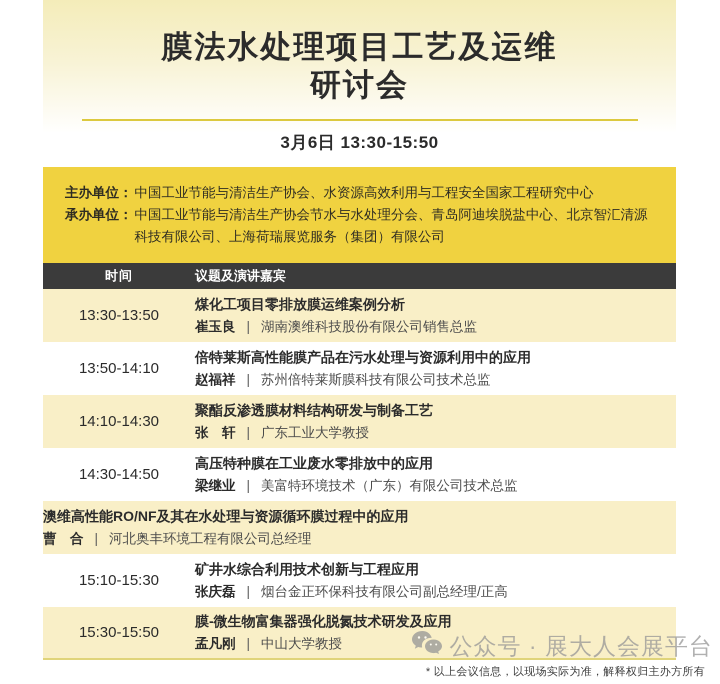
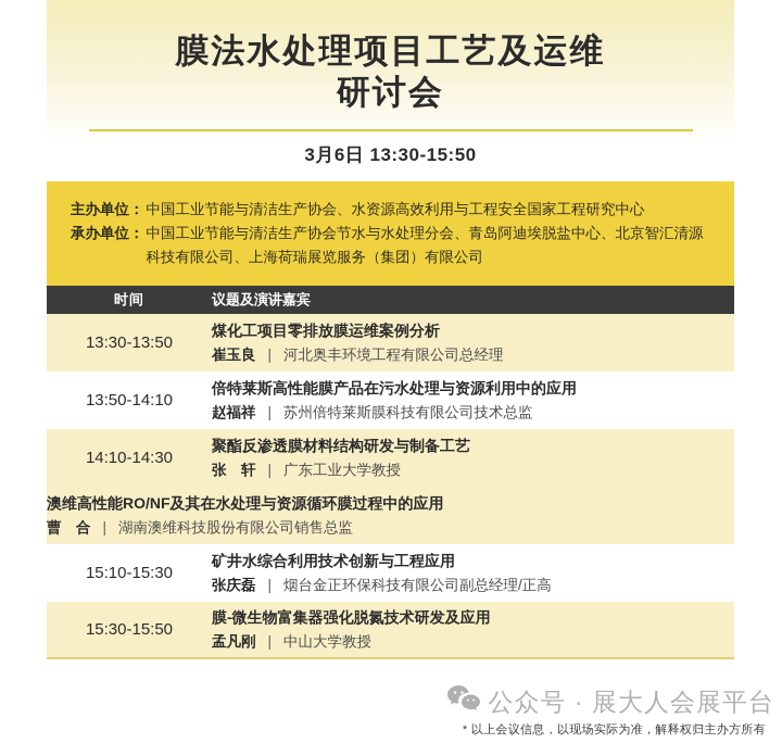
  膜法水处理项目工艺及运维
  研讨会
  3月6日 13:30-15:50
  主办单位：
  中国工业节能与清洁生产协会、水资源高效利用与工程安全国家工程研究中心
  承办单位：
  中国工业节能与清洁生产协会节水与水处理分会、青岛阿迪埃脱盐中心、北京智汇清源科技有限公司、上海荷瑞展览服务（集团）有限公司
  时间
  议题及演讲嘉宾
  13:30-13:50
  煤化工项目零排放膜运维案例分析
- 崔玉良 | 湖南澳维科技股份有限公司销售总监
+ 崔玉良 | 河北奥丰环境工程有限公司总经理
  13:50-14:10
  倍特莱斯高性能膜产品在污水处理与资源利用中的应用
  赵福祥 | 苏州倍特莱斯膜科技有限公司技术总监
  14:10-14:30
  聚酯反渗透膜材料结构研发与制备工艺
  张 轩 | 广东工业大学教授
- 14:30-14:50
- 高压特种膜在工业废水零排放中的应用
- 梁继业 | 美富特环境技术（广东）有限公司技术总监
  澳维高性能RO/NF及其在水处理与资源循环膜过程中的应用
- 曹 合 | 河北奥丰环境工程有限公司总经理
+ 曹 合 | 湖南澳维科技股份有限公司销售总监
  15:10-15:30
  矿井水综合利用技术创新与工程应用
  张庆磊 | 烟台金正环保科技有限公司副总经理/正高
  15:30-15:50
  膜-微生物富集器强化脱氮技术研发及应用
  孟凡刚 | 中山大学教授
  公众号 · 展大人会展平台
  * 以上会议信息，以现场实际为准，解释权归主办方所有
